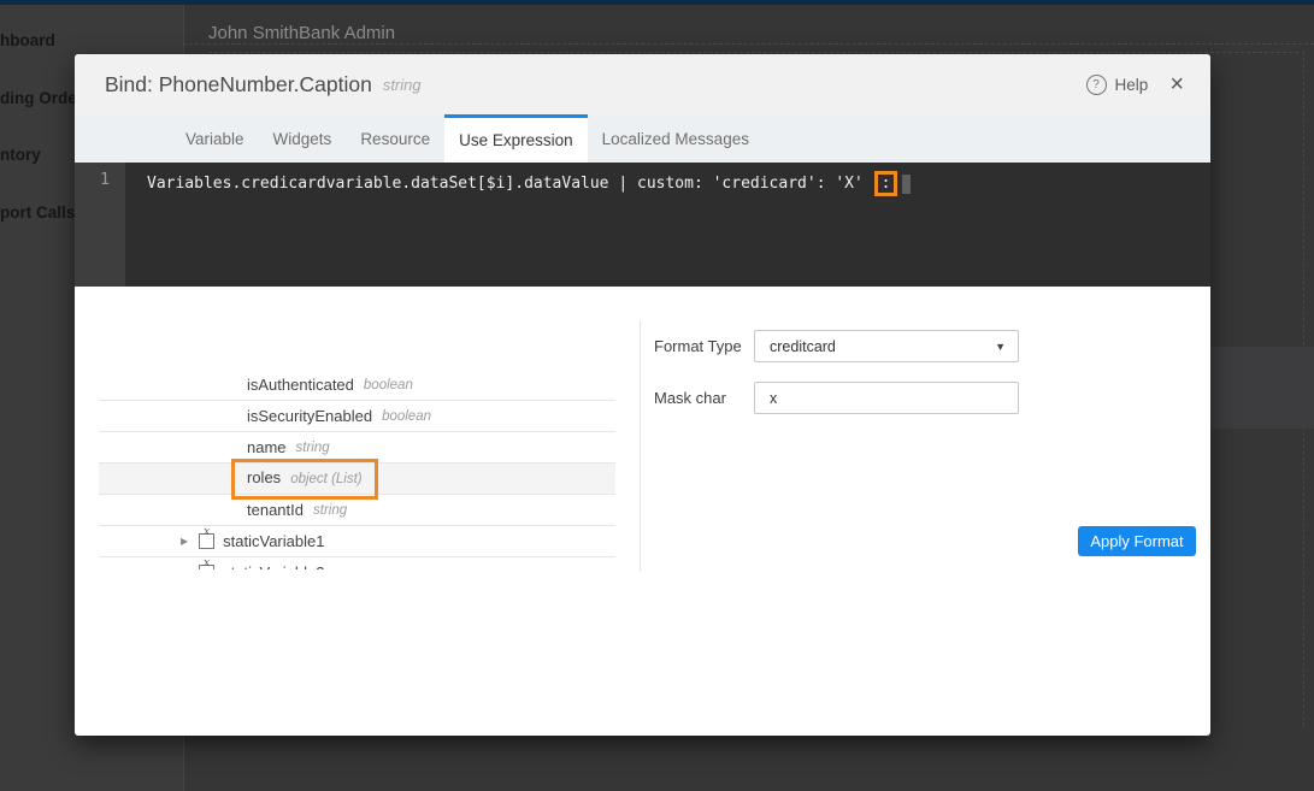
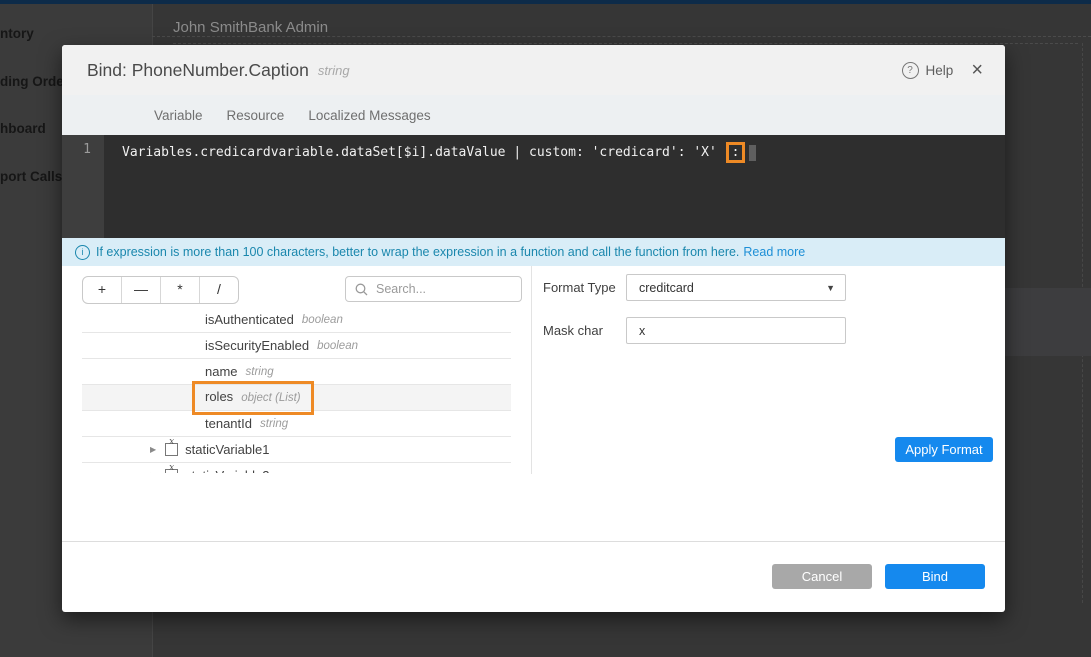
- hboard
+ ntory
  ding Orde
- ntory
+ hboard
  port Calls
  John SmithBank Admin
  Bind: PhoneNumber.Caption
  string
  ?
  Help
  ×
  Variable
- Widgets
  Resource
- Use Expression
  Localized Messages
  1
  Variables.credicardvariable.dataSet[$i].dataValue | custom: 'credicard': 'X'
  :
+ i
+ If expression is more than 100 characters, better to wrap the expression in a function and call the function from here.
+ Read more
+ +
+ —
+ *
+ /
+ Search...
  isAuthenticated
  boolean
  isSecurityEnabled
  boolean
  name
  string
  roles
  object (List)
  tenantId
  string
  ▶
  x
  staticVariable1
  x
  Format Type
  creditcard
  ▼
  Mask char
  x
  Apply Format
+ Cancel
+ Bind
